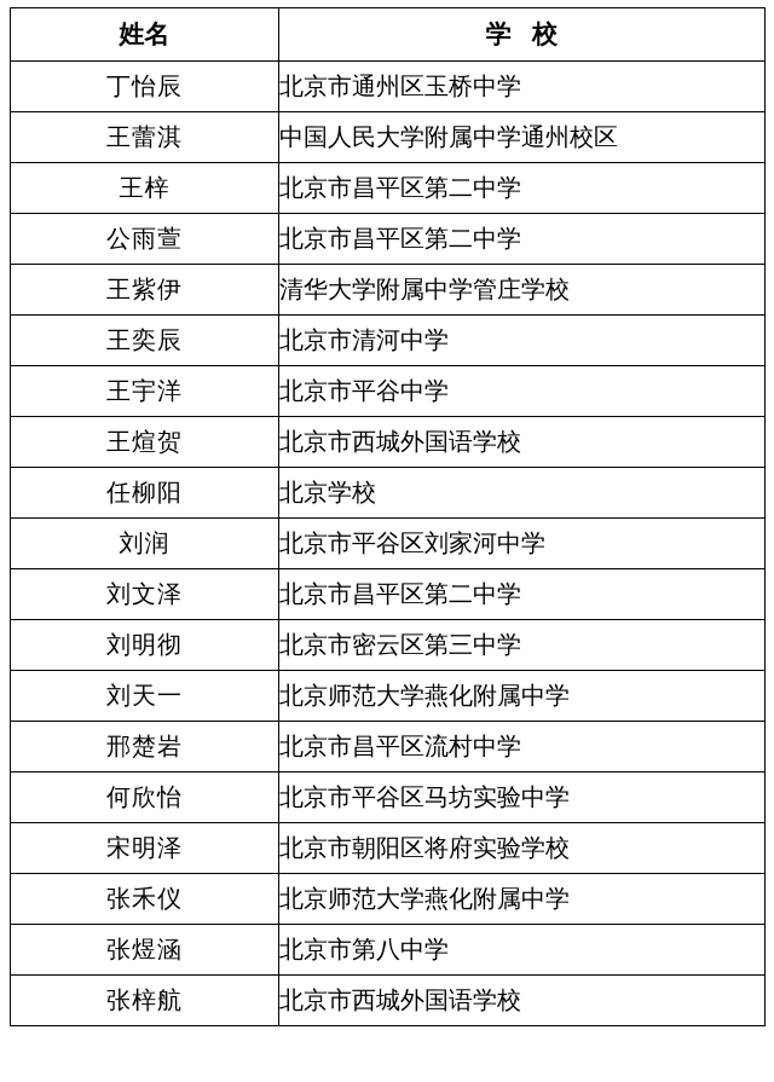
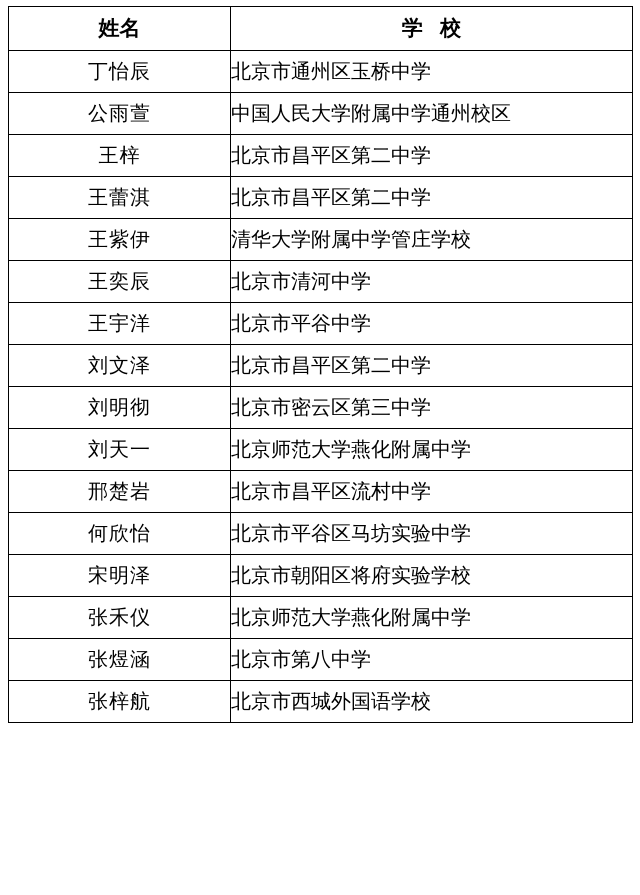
  姓名	学 校
  丁怡辰	北京市通州区玉桥中学
- 王蕾淇	中国人民大学附属中学通州校区
+ 公雨萱	中国人民大学附属中学通州校区
  王梓	北京市昌平区第二中学
- 公雨萱	北京市昌平区第二中学
+ 王蕾淇	北京市昌平区第二中学
  王紫伊	清华大学附属中学管庄学校
  王奕辰	北京市清河中学
  王宇洋	北京市平谷中学
- 王煊贺	北京市西城外国语学校
- 任柳阳	北京学校
- 刘润	北京市平谷区刘家河中学
  刘文泽	北京市昌平区第二中学
  刘明彻	北京市密云区第三中学
  刘天一	北京师范大学燕化附属中学
  邢楚岩	北京市昌平区流村中学
  何欣怡	北京市平谷区马坊实验中学
  宋明泽	北京市朝阳区将府实验学校
  张禾仪	北京师范大学燕化附属中学
  张煜涵	北京市第八中学
  张梓航	北京市西城外国语学校
